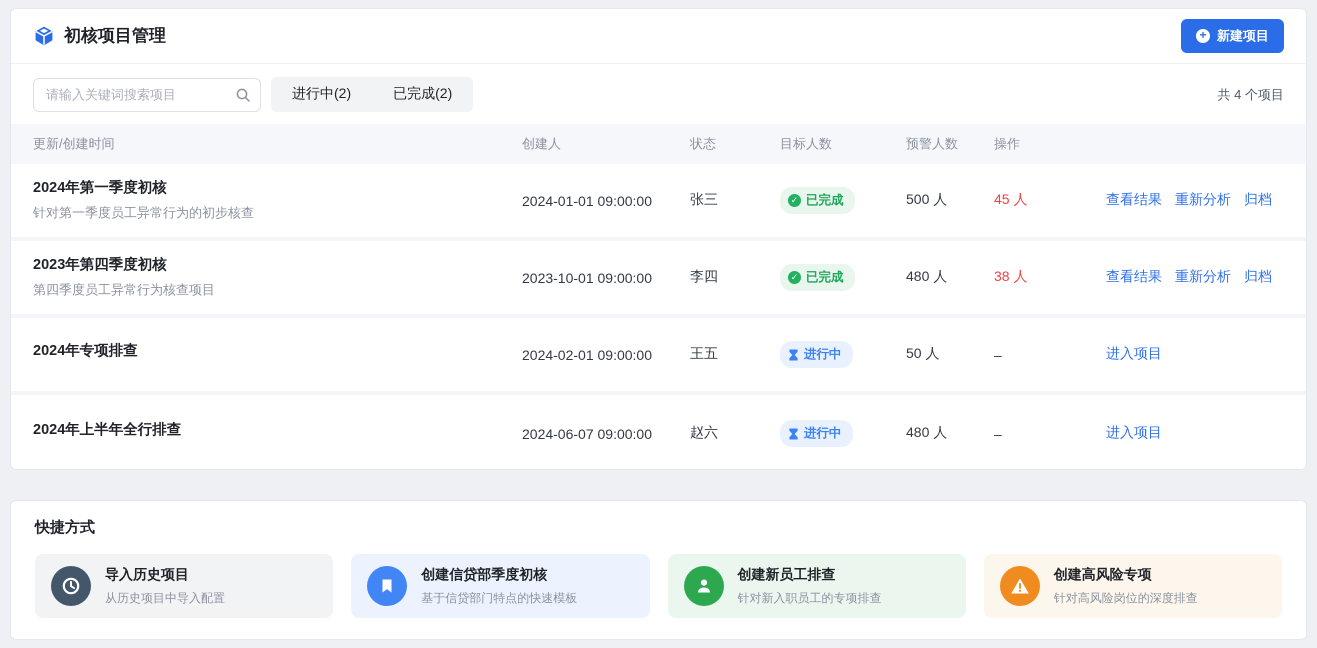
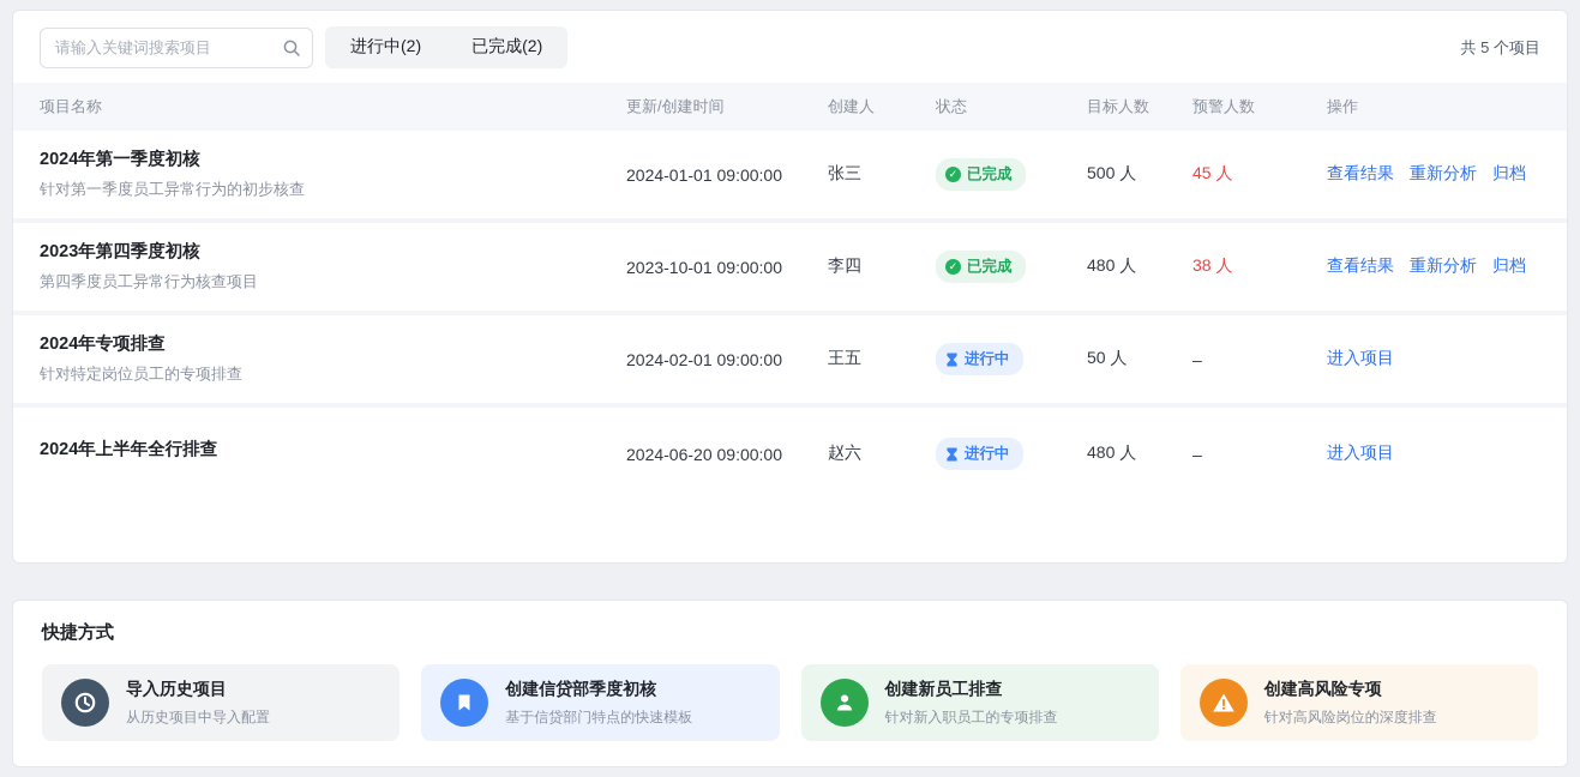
- 初核项目管理
- +
- 新建项目
  请输入关键词搜索项目
  进行中(2)
  已完成(2)
- 共 4 个项目
+ 共 5 个项目
+ 项目名称
  更新/创建时间
  创建人
  状态
  目标人数
  预警人数
  操作
  2024年第一季度初核
  针对第一季度员工异常行为的初步核查
  2024-01-01 09:00:00
  张三
  ✓
  已完成
  500 人
  45 人
  查看结果 重新分析 归档
  2023年第四季度初核
  第四季度员工异常行为核查项目
  2023-10-01 09:00:00
  李四
  ✓
  已完成
  480 人
  38 人
  查看结果 重新分析 归档
  2024年专项排查
+ 针对特定岗位员工的专项排查
  2024-02-01 09:00:00
  王五
  进行中
  50 人
  –
  进入项目
  2024年上半年全行排查
- 2024-06-07 09:00:00
+ 2024-06-20 09:00:00
  赵六
  进行中
  480 人
  –
  进入项目
  快捷方式
  导入历史项目
  从历史项目中导入配置
  创建信贷部季度初核
  基于信贷部门特点的快速模板
  创建新员工排查
  针对新入职员工的专项排查
  创建高风险专项
  针对高风险岗位的深度排查
